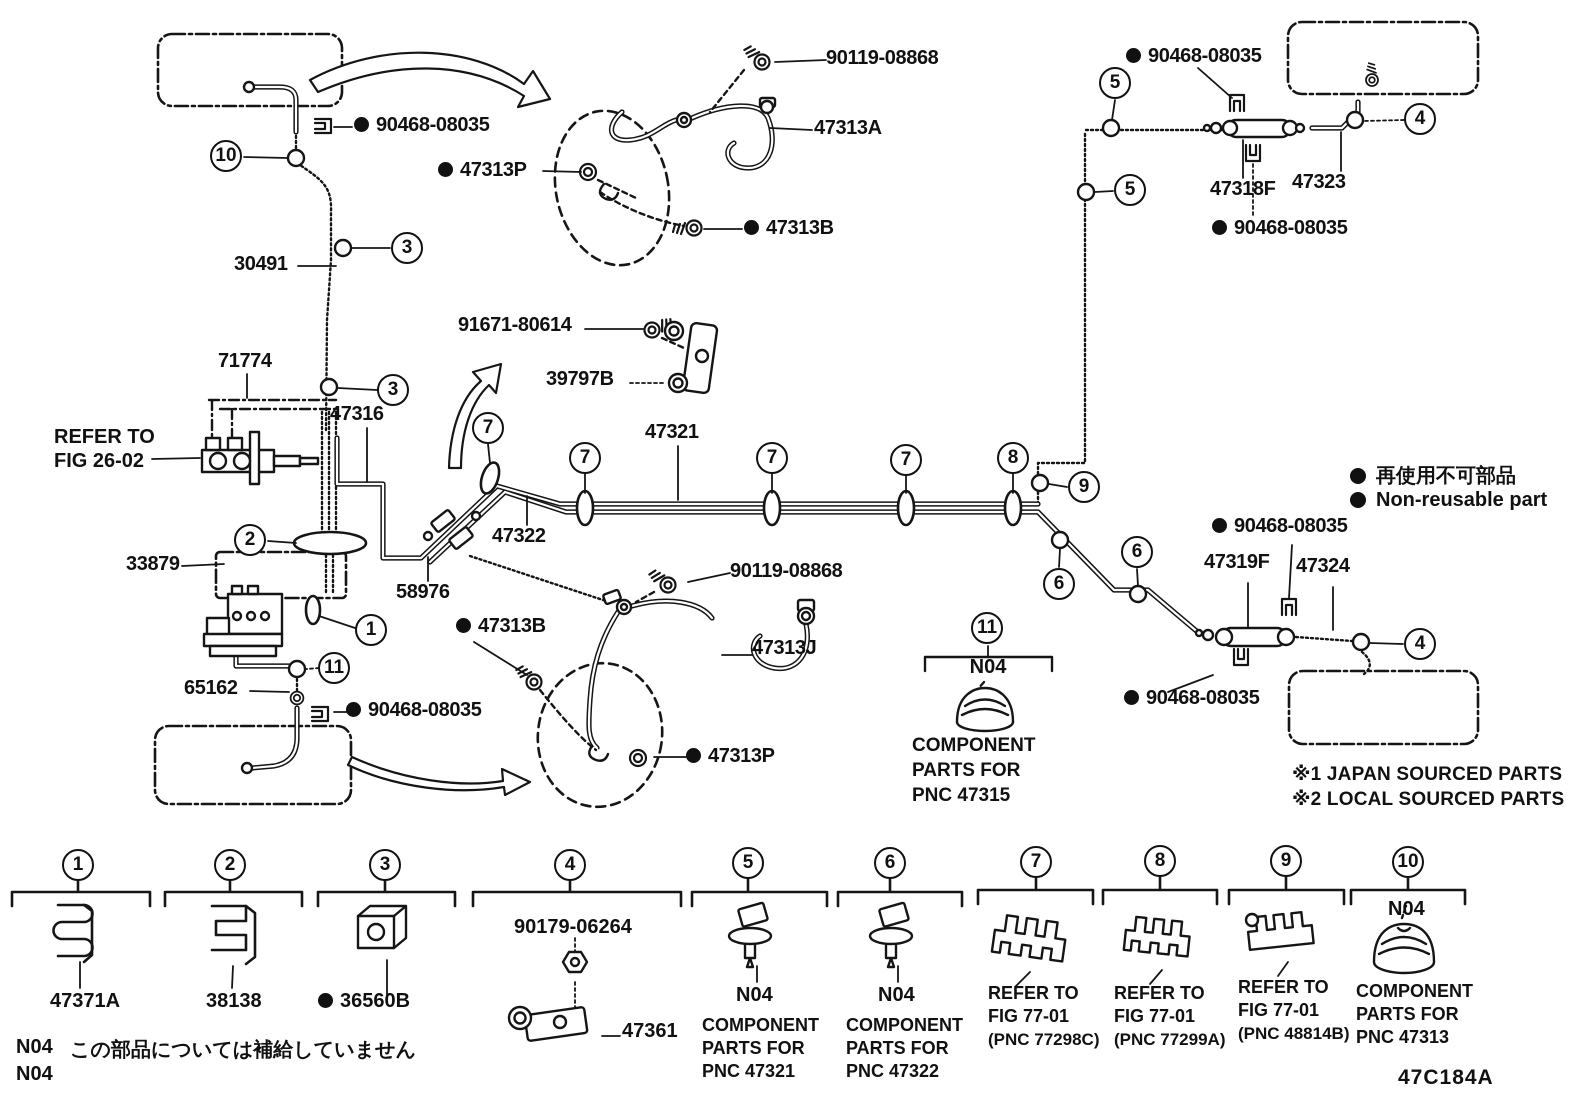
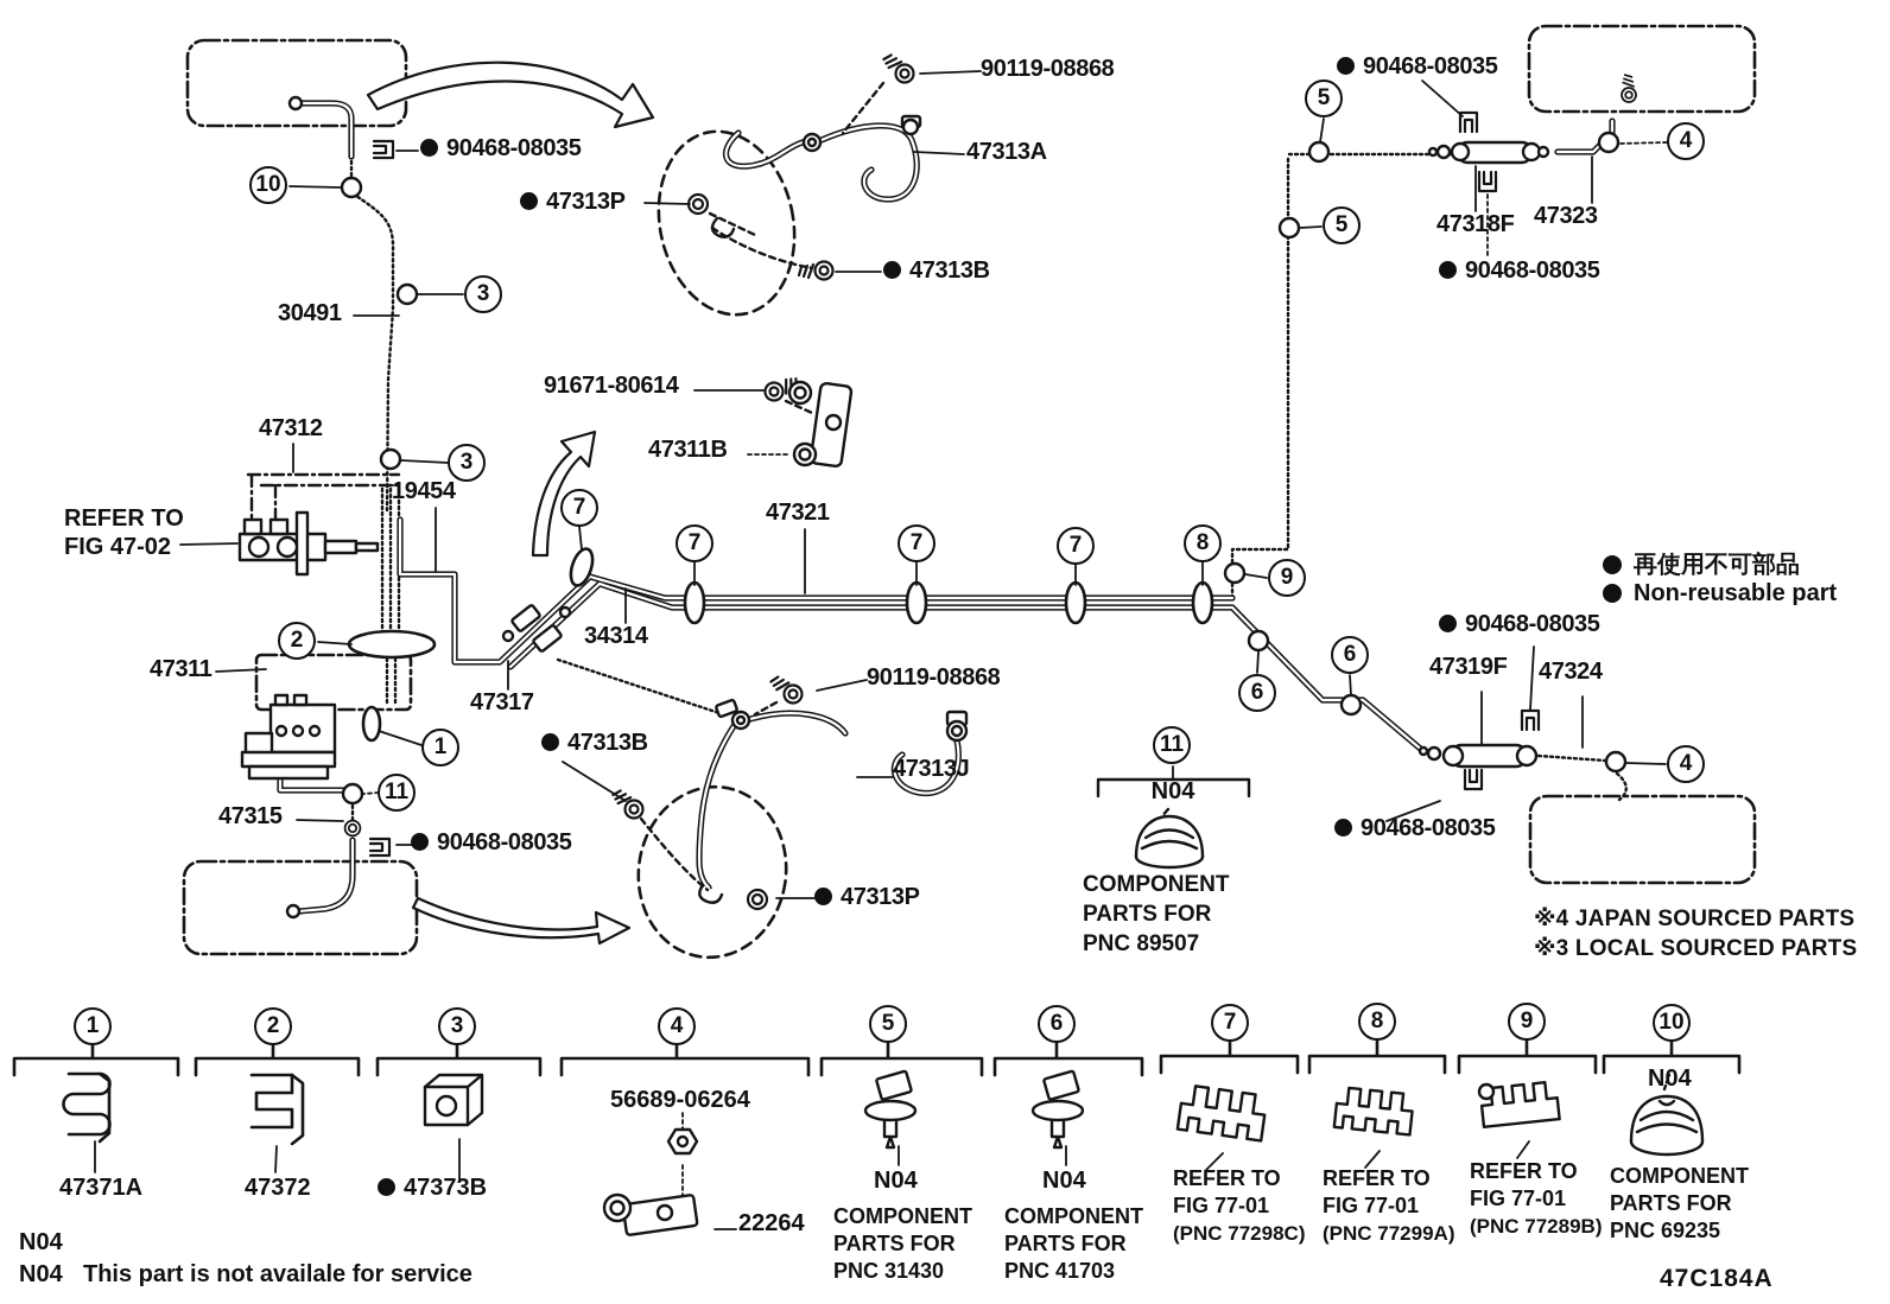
  90119-08868
  90468-08035
  47313A
  47313P
  47313B
  30491
  90468-08035
  47318F
  47323
  90468-08035
  91671-80614
- 39797B
+ 47311B
- 71774
+ 47312
  REFER TO
- FIG 26-02
+ FIG 47-02
- 47316
+ 19454
  47321
- 47322
+ 34314
- 33879
+ 47311
- 58976
+ 47317
  90119-08868
  47313B
  47313J
  47313P
- 65162
+ 47315
  90468-08035
  90468-08035
  47319F
  47324
  90468-08035
  N04
  COMPONENT
  PARTS FOR
- PNC 47315
+ PNC 89507
  再使用不可部品
  Non-reusable part
- ※1 JAPAN SOURCED PARTS
+ ※4 JAPAN SOURCED PARTS
- ※2 LOCAL SOURCED PARTS
+ ※3 LOCAL SOURCED PARTS
  10
  3
  3
  2
  1
  11
  7
  7
  7
  7
  8
  9
  5
  5
  4
  6
  6
  4
  11
  1
  2
  3
  4
  5
  6
  7
  8
  9
  10
  47371A
- 38138
+ 47372
- 36560B
+ 47373B
- 90179-06264
+ 56689-06264
- 47361
+ 22264
  N04
  COMPONENT
  PARTS FOR
- PNC 47321
+ PNC 31430
  N04
  COMPONENT
  PARTS FOR
- PNC 47322
+ PNC 41703
  REFER TO
  FIG 77-01
  (PNC 77298C)
  REFER TO
  FIG 77-01
  (PNC 77299A)
  REFER TO
  FIG 77-01
- (PNC 48814B)
+ (PNC 77289B)
  N04
  COMPONENT
  PARTS FOR
- PNC 47313
+ PNC 69235
  N04
- この部品については補給していません
  N04
+ This part is not availale for service
  47C184A
